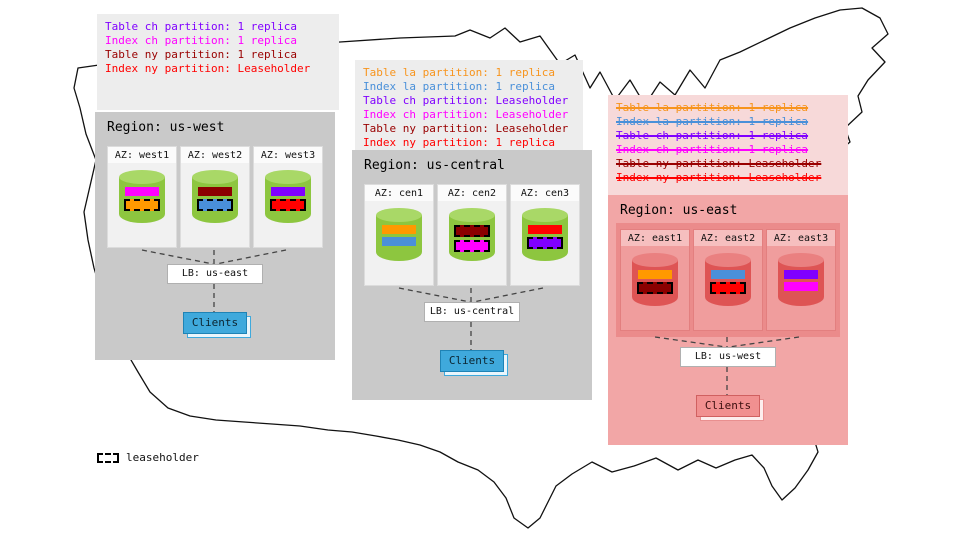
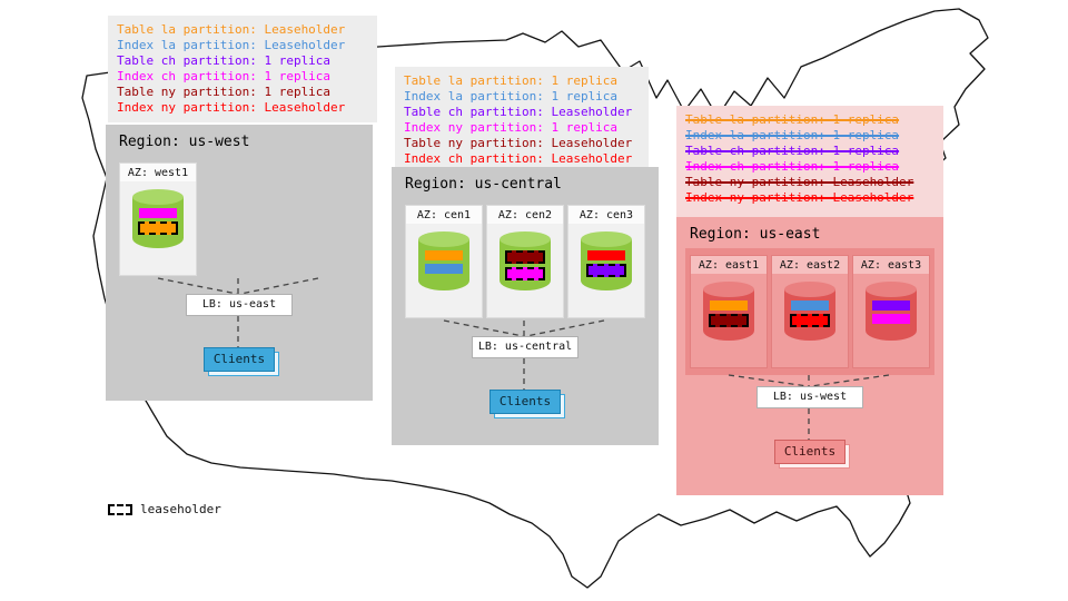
+ Table la partition: Leaseholder
+ Index la partition: Leaseholder
  Table ch partition: 1 replica
  Index ch partition: 1 replica
  Table ny partition: 1 replica
  Index ny partition: Leaseholder
  Region: us-west
  AZ: west1
- AZ: west2
- AZ: west3
  LB: us-east
  Clients
  Table la partition: 1 replica
  Index la partition: 1 replica
  Table ch partition: Leaseholder
- Index ch partition: Leaseholder
+ Index ny partition: 1 replica
  Table ny partition: Leaseholder
- Index ny partition: 1 replica
+ Index ch partition: Leaseholder
  Region: us-central
  AZ: cen1
  AZ: cen2
  AZ: cen3
  LB: us-central
  Clients
  Table la partition: 1 replica
  Index la partition: 1 replica
  Table ch partition: 1 replica
  Index ch partition: 1 replica
  Table ny partition: Leaseholder
  Index ny partition: Leaseholder
  Region: us-east
  AZ: east1
  AZ: east2
  AZ: east3
  LB: us-west
  Clients
  leaseholder
